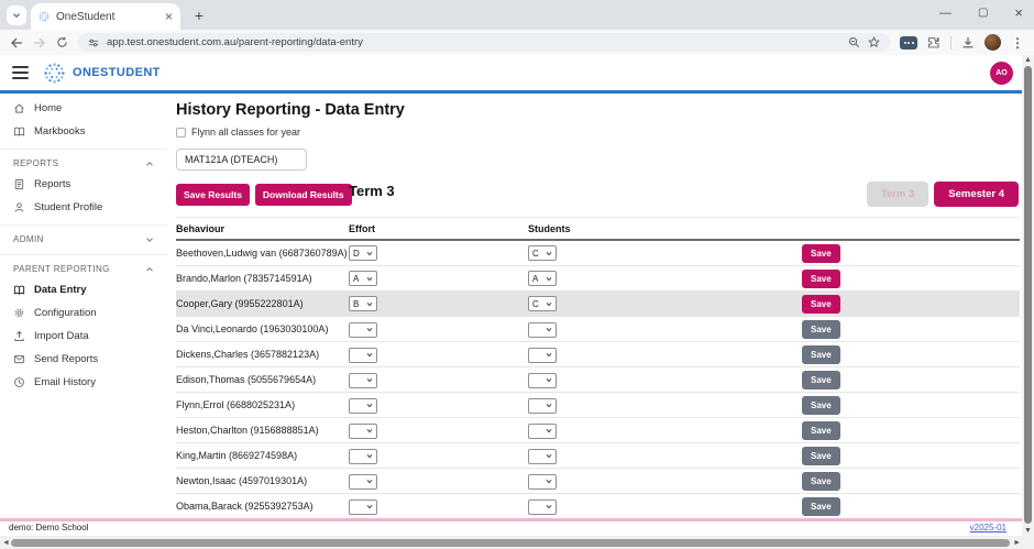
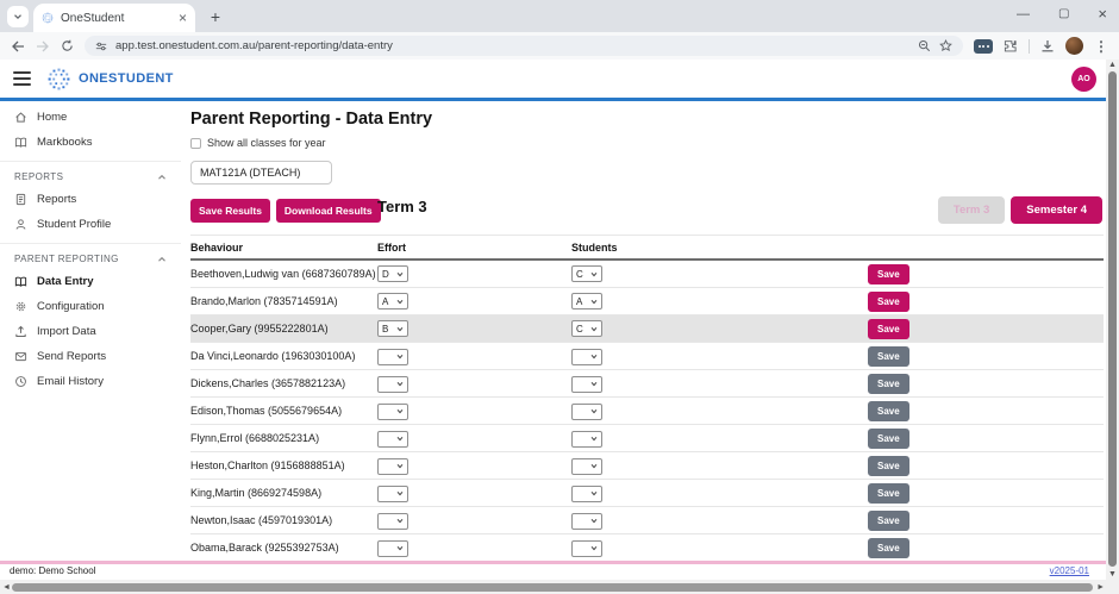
  OneStudent
  ×
  +
  —
  ▢
  ×
  app.test.onestudent.com.au/parent-reporting/data-entry
  ⋮
  ONESTUDENT
  Home
  Markbooks
  REPORTS
  Reports
  Student Profile
- ADMIN
  PARENT REPORTING
  Data Entry
  Configuration
  Import Data
  Send Reports
  Email History
- History Reporting - Data Entry
+ Parent Reporting - Data Entry
- Flynn all classes for year
+ Show all classes for year
  MAT121A (DTEACH)
  Save Results
  Download Results
  Term 3
  Term 3
  Semester 4
  Behaviour
  Effort
  Students
  Beethoven,Ludwig van (6687360789A)
  D
  C
  Save
  Brando,Marlon (7835714591A)
  A
  A
  Save
  Cooper,Gary (9955222801A)
  B
  C
  Save
  Da Vinci,Leonardo (1963030100A)
  Save
  Dickens,Charles (3657882123A)
  Save
  Edison,Thomas (5055679654A)
  Save
  Flynn,Errol (6688025231A)
  Save
  Heston,Charlton (9156888851A)
  Save
  King,Martin (8669274598A)
  Save
  Newton,Isaac (4597019301A)
  Save
  Obama,Barack (9255392753A)
  Save
  demo: Demo School
  v2025-01
